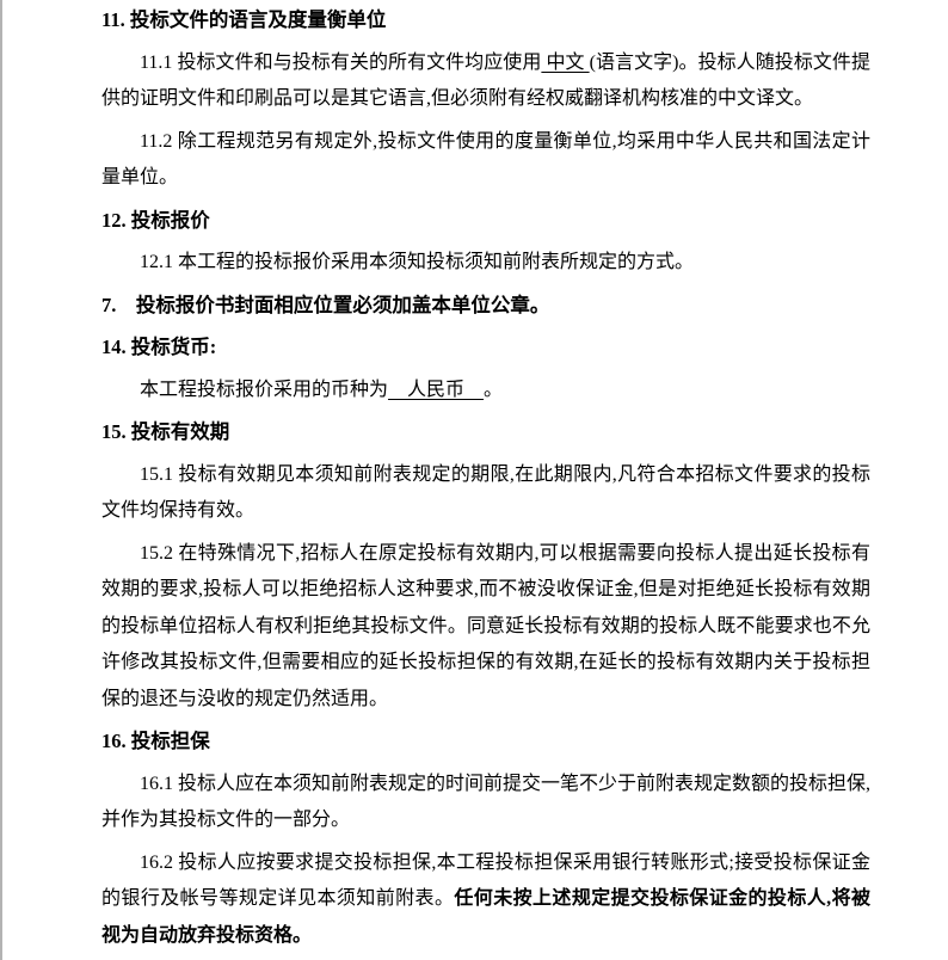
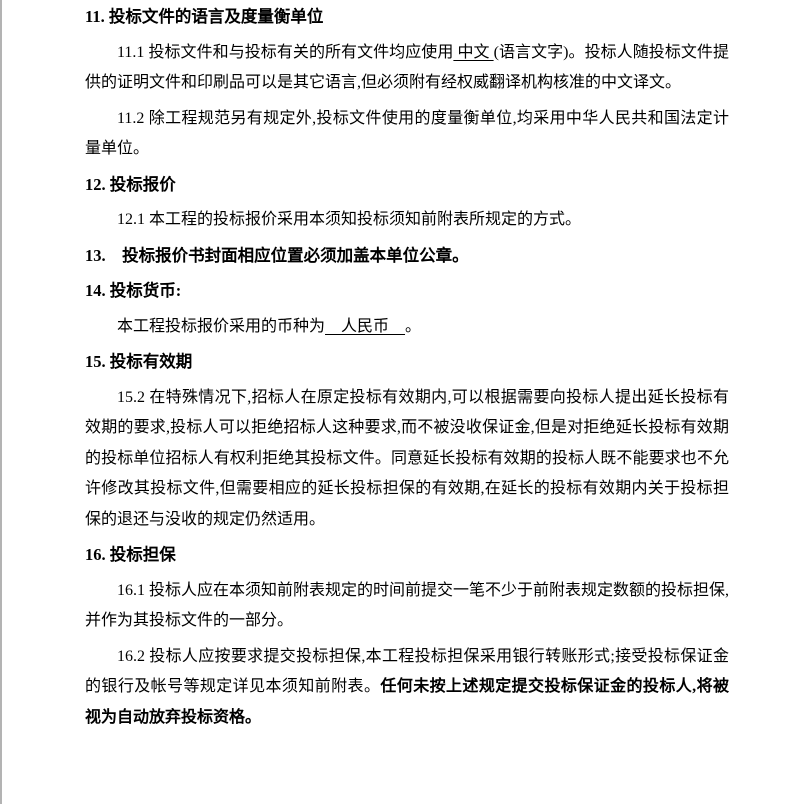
  11. 投标文件的语言及度量衡单位
  11.1 投标文件和与投标有关的所有文件均应使用 中文 (语言文字)。投标人随投标文件提供的证明文件和印刷品可以是其它语言,但必须附有经权威翻译机构核准的中文译文。
  11.2 除工程规范另有规定外,投标文件使用的度量衡单位,均采用中华人民共和国法定计量单位。
  12. 投标报价
  12.1 本工程的投标报价采用本须知投标须知前附表所规定的方式。
- 7. 投标报价书封面相应位置必须加盖本单位公章。
+ 13. 投标报价书封面相应位置必须加盖本单位公章。
  14. 投标货币:
  本工程投标报价采用的币种为 人民币 。
  15. 投标有效期
- 15.1 投标有效期见本须知前附表规定的期限,在此期限内,凡符合本招标文件要求的投标文件均保持有效。
  15.2 在特殊情况下,招标人在原定投标有效期内,可以根据需要向投标人提出延长投标有效期的要求,投标人可以拒绝招标人这种要求,而不被没收保证金,但是对拒绝延长投标有效期的投标单位招标人有权利拒绝其投标文件。同意延长投标有效期的投标人既不能要求也不允许修改其投标文件,但需要相应的延长投标担保的有效期,在延长的投标有效期内关于投标担保的退还与没收的规定仍然适用。
  16. 投标担保
  16.1 投标人应在本须知前附表规定的时间前提交一笔不少于前附表规定数额的投标担保,并作为其投标文件的一部分。
  16.2 投标人应按要求提交投标担保,本工程投标担保采用银行转账形式;接受投标保证金的银行及帐号等规定详见本须知前附表。任何未按上述规定提交投标保证金的投标人,将被视为自动放弃投标资格。
